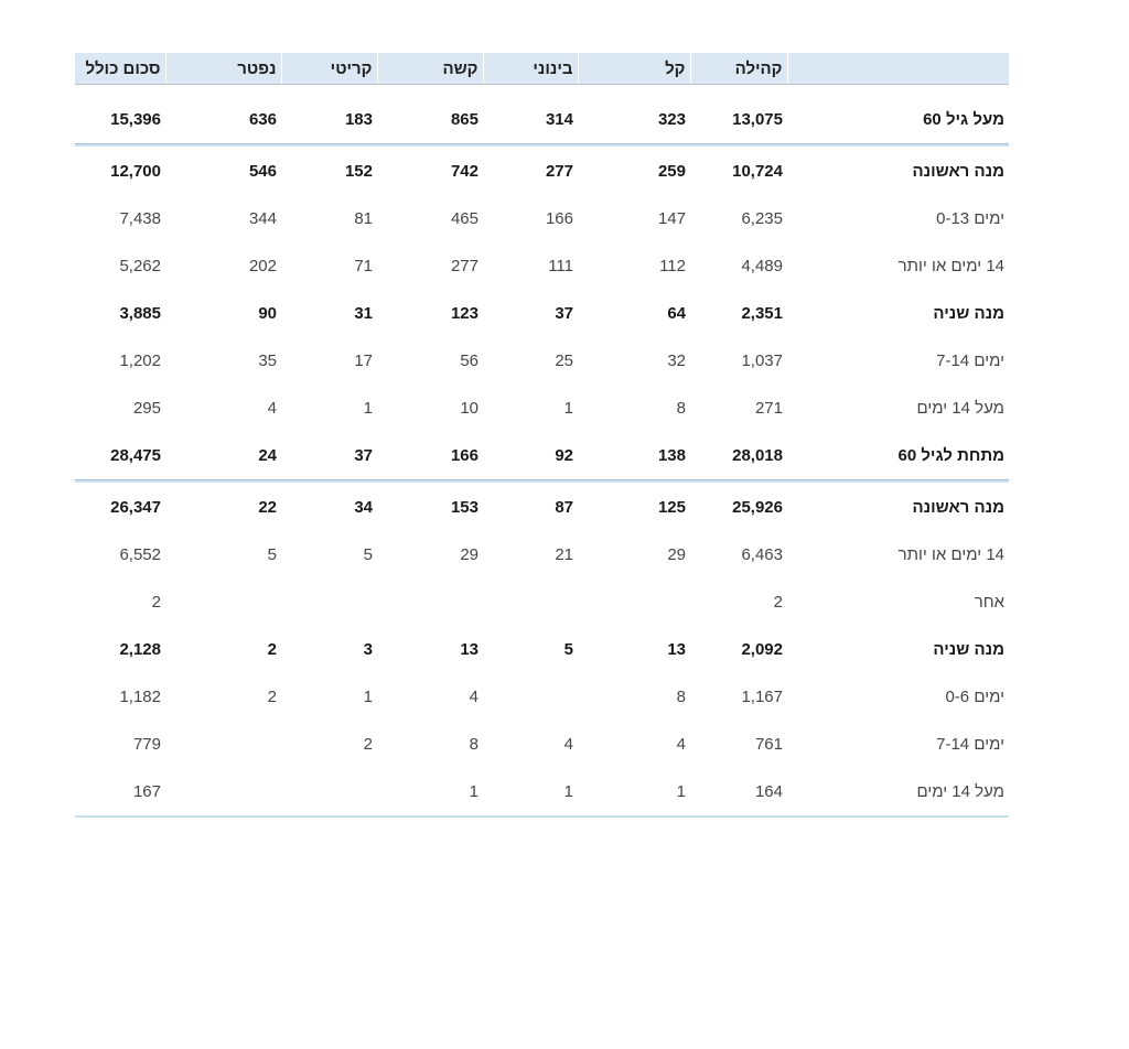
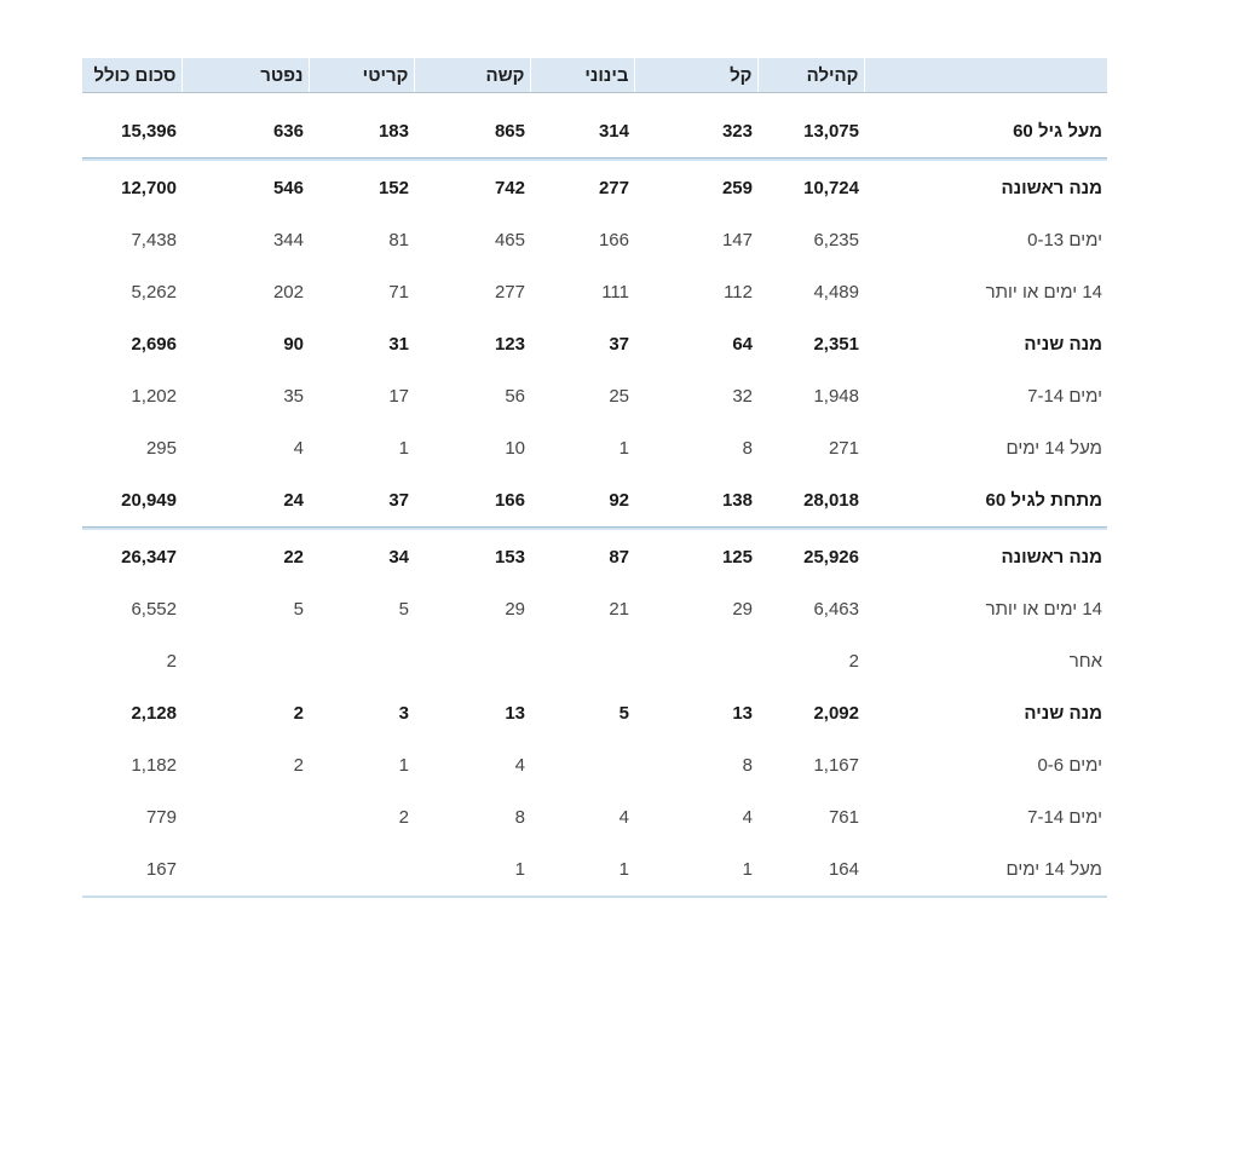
  	קהילה	קל	בינוני	קשה	קריטי	נפטר	סכום כולל
  מעל גיל 60	13,075	323	314	865	183	636	15,396
  מנה ראשונה	10,724	259	277	742	152	546	12,700
  ימים 0-13	6,235	147	166	465	81	344	7,438
  14 ימים או יותר	4,489	112	111	277	71	202	5,262
- מנה שניה	2,351	64	37	123	31	90	3,885
+ מנה שניה	2,351	64	37	123	31	90	2,696
- ימים 7-14	1,037	32	25	56	17	35	1,202
+ ימים 7-14	1,948	32	25	56	17	35	1,202
  מעל 14 ימים	271	8	1	10	1	4	295
- מתחת לגיל 60	28,018	138	92	166	37	24	28,475
+ מתחת לגיל 60	28,018	138	92	166	37	24	20,949
  מנה ראשונה	25,926	125	87	153	34	22	26,347
  14 ימים או יותר	6,463	29	21	29	5	5	6,552
  אחר	2						2
  מנה שניה	2,092	13	5	13	3	2	2,128
  ימים 0-6	1,167	8		4	1	2	1,182
  ימים 7-14	761	4	4	8	2		779
  מעל 14 ימים	164	1	1	1			167
